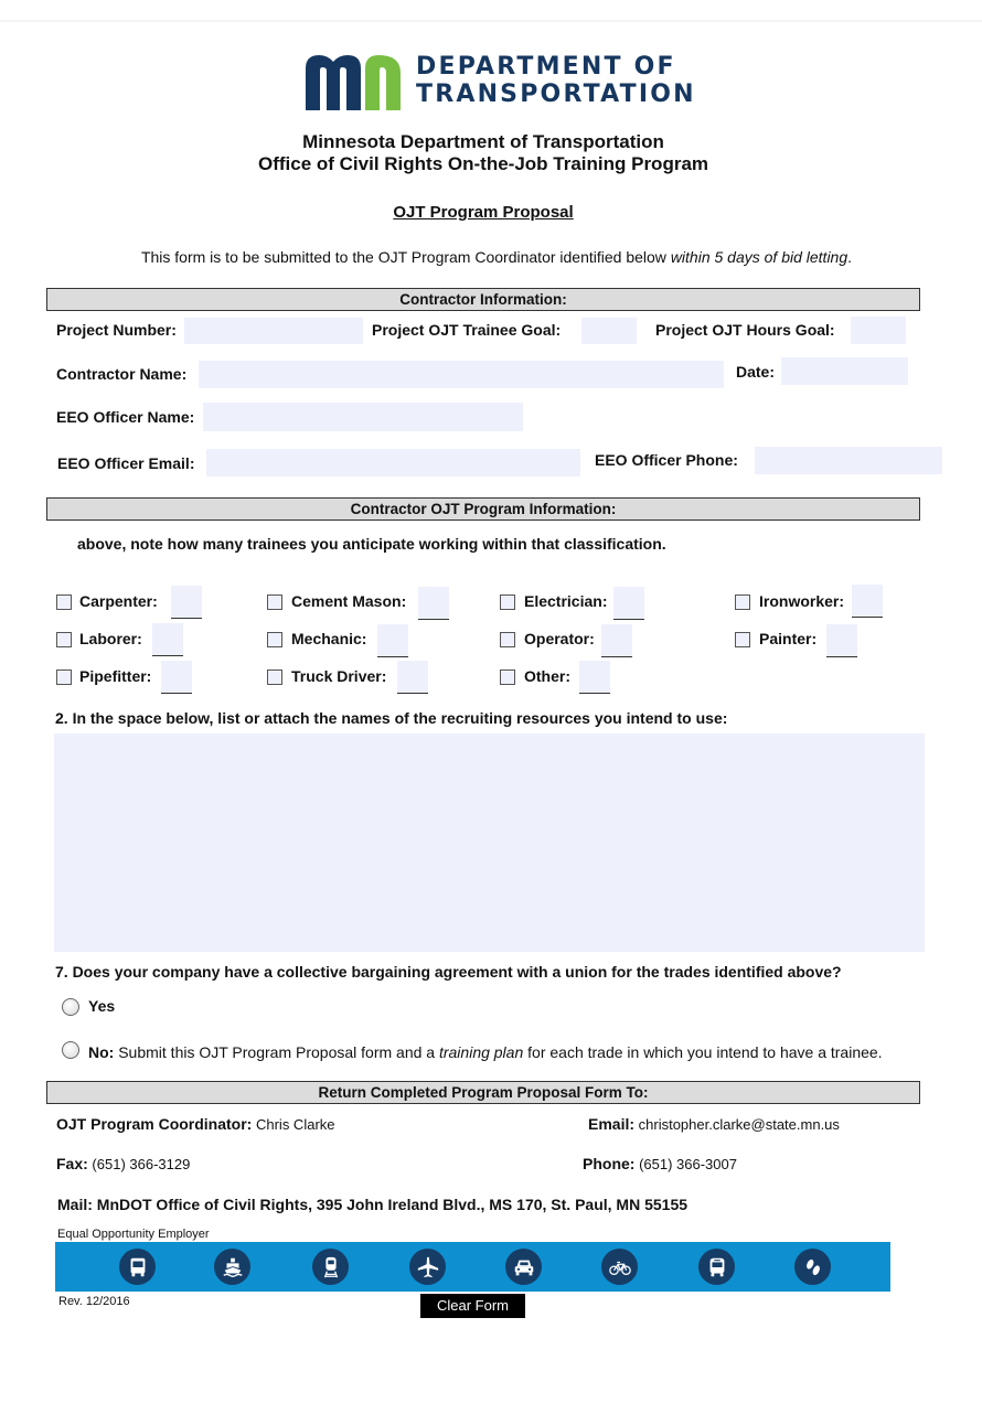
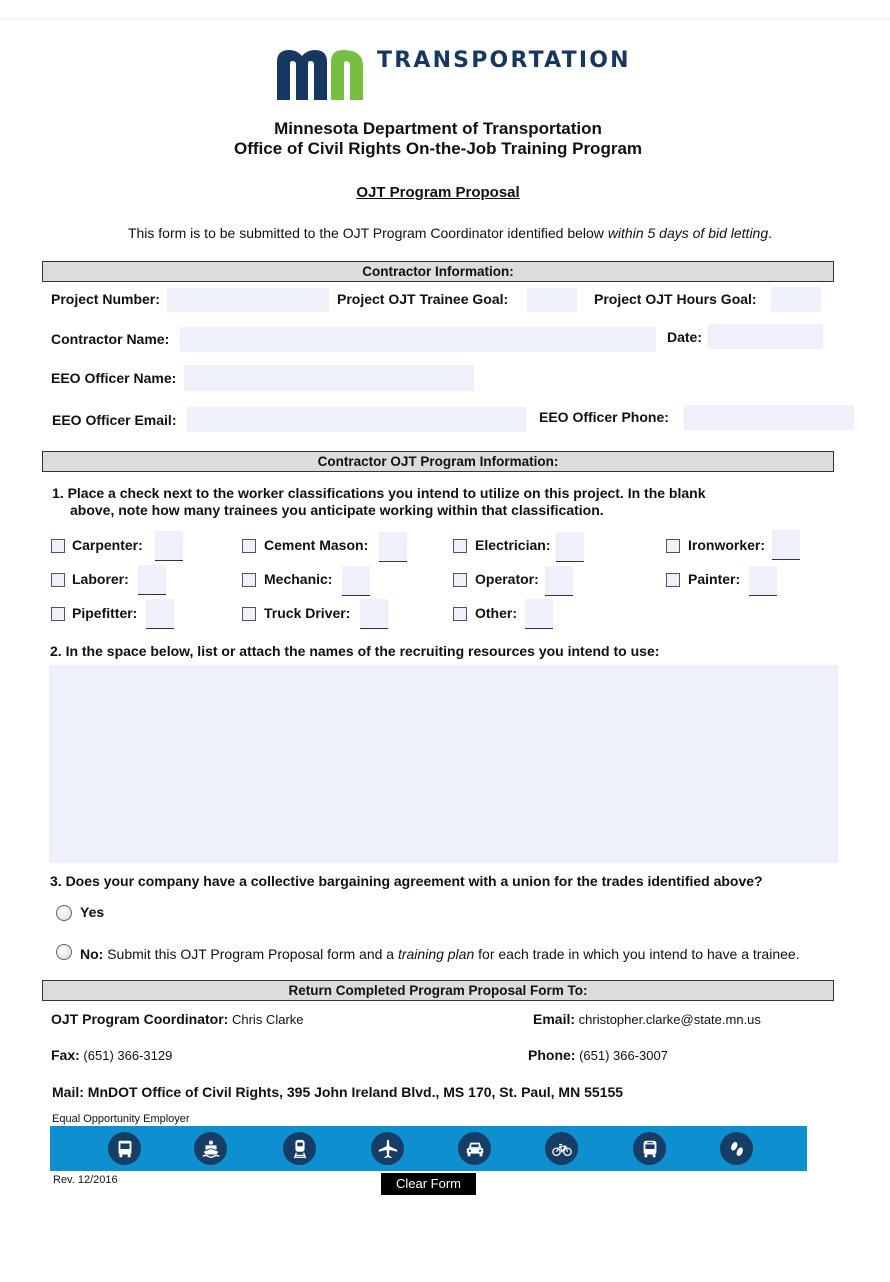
- DEPARTMENT OF
  TRANSPORTATION
  Minnesota Department of Transportation
  Office of Civil Rights On-the-Job Training Program
  OJT Program Proposal
  This form is to be submitted to the OJT Program Coordinator identified below within 5 days of bid letting.
  Contractor Information:
  Project Number:
  Project OJT Trainee Goal:
  Project OJT Hours Goal:
  Contractor Name:
  Date:
  EEO Officer Name:
  EEO Officer Email:
  EEO Officer Phone:
  Contractor OJT Program Information:
+ 1. Place a check next to the worker classifications you intend to utilize on this project. In the blank
  above, note how many trainees you anticipate working within that classification.
  Carpenter:
  Cement Mason:
  Electrician:
  Ironworker:
  Laborer:
  Mechanic:
  Operator:
  Painter:
  Pipefitter:
  Truck Driver:
  Other:
  2. In the space below, list or attach the names of the recruiting resources you intend to use:
- 7. Does your company have a collective bargaining agreement with a union for the trades identified above?
+ 3. Does your company have a collective bargaining agreement with a union for the trades identified above?
  Yes
  No: Submit this OJT Program Proposal form and a training plan for each trade in which you intend to have a trainee.
  Return Completed Program Proposal Form To:
  OJT Program Coordinator: Chris Clarke
  Email: christopher.clarke@state.mn.us
  Fax: (651) 366-3129
  Phone: (651) 366-3007
  Mail: MnDOT Office of Civil Rights, 395 John Ireland Blvd., MS 170, St. Paul, MN 55155
  Equal Opportunity Employer
  Rev. 12/2016
  Clear Form
